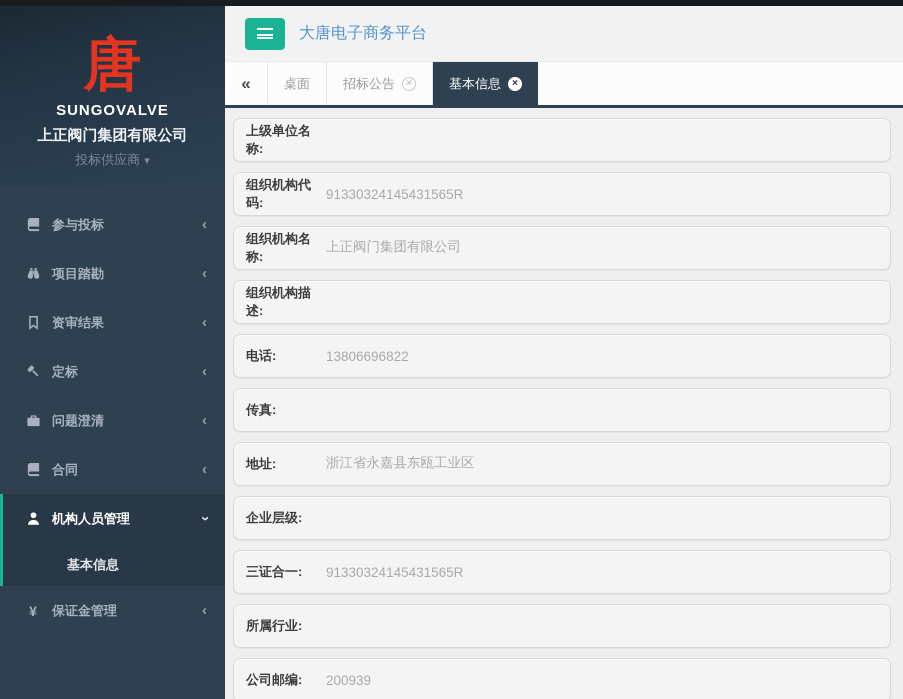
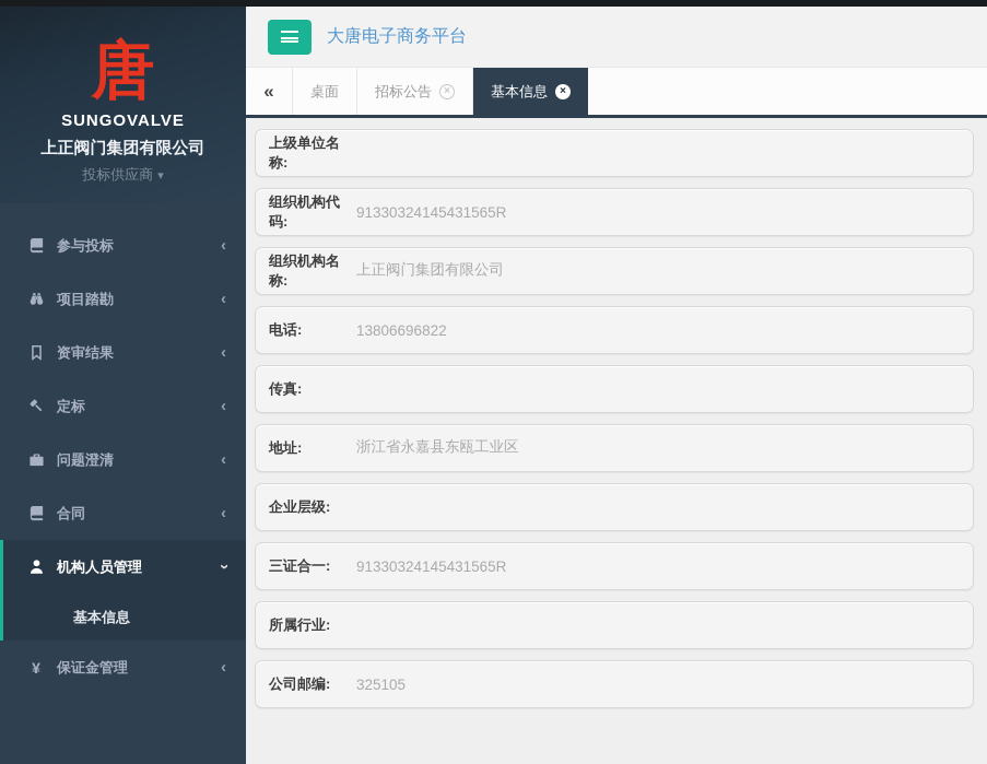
  唐
  SUNGOVALVE
  上正阀门集团有限公司
  投标供应商 ▾
  参与投标
  ‹
  项目踏勘
  ‹
  资审结果
  ‹
  定标
  ‹
  问题澄清
  ‹
  合同
  ‹
  机构人员管理
  基本信息
  ¥
  保证金管理
  ‹
  大唐电子商务平台
  «
  桌面
  招标公告
  ×
  基本信息
  ×
  上级单位名称:
  组织机构代码:
  91330324145431565R
  组织机构名称:
  上正阀门集团有限公司
- 组织机构描述:
  电话:
  13806696822
  传真:
  地址:
  浙江省永嘉县东瓯工业区
  企业层级:
  三证合一:
  91330324145431565R
  所属行业:
  公司邮编:
- 200939
+ 325105
